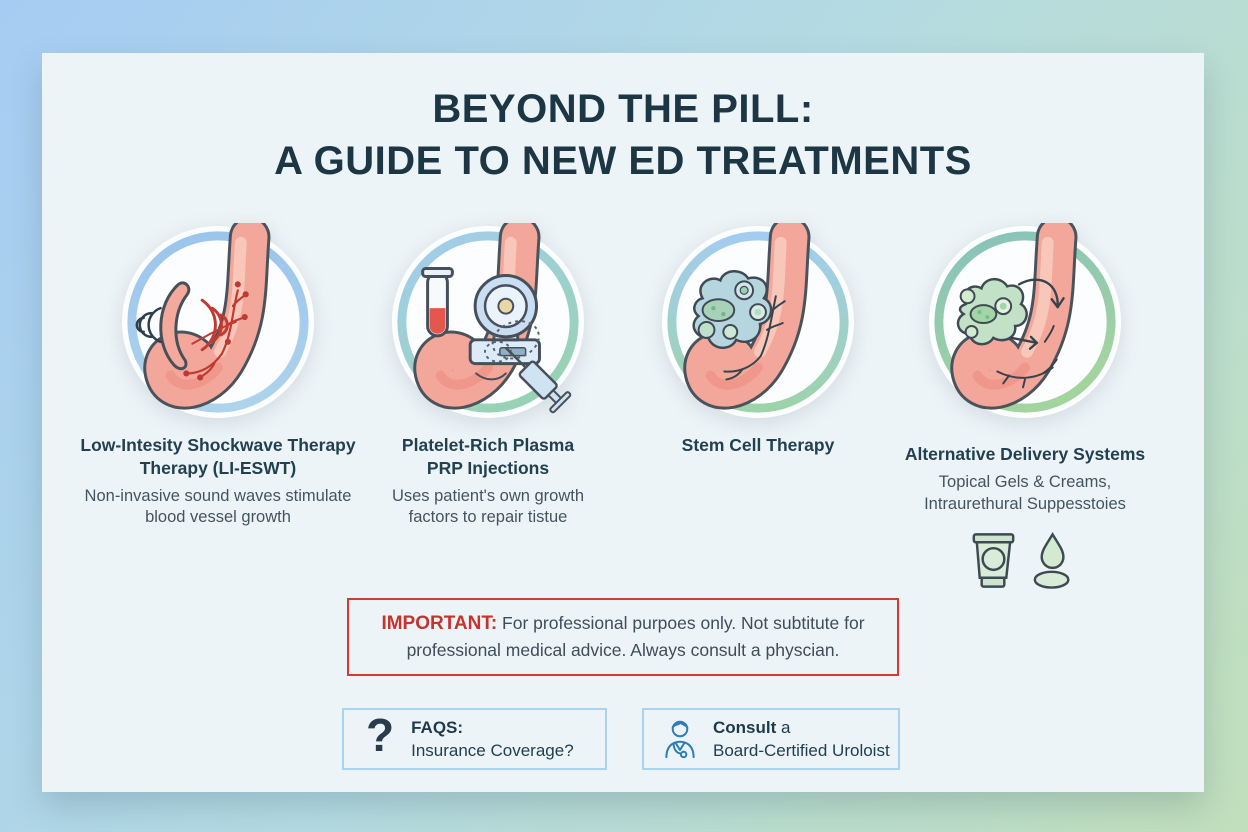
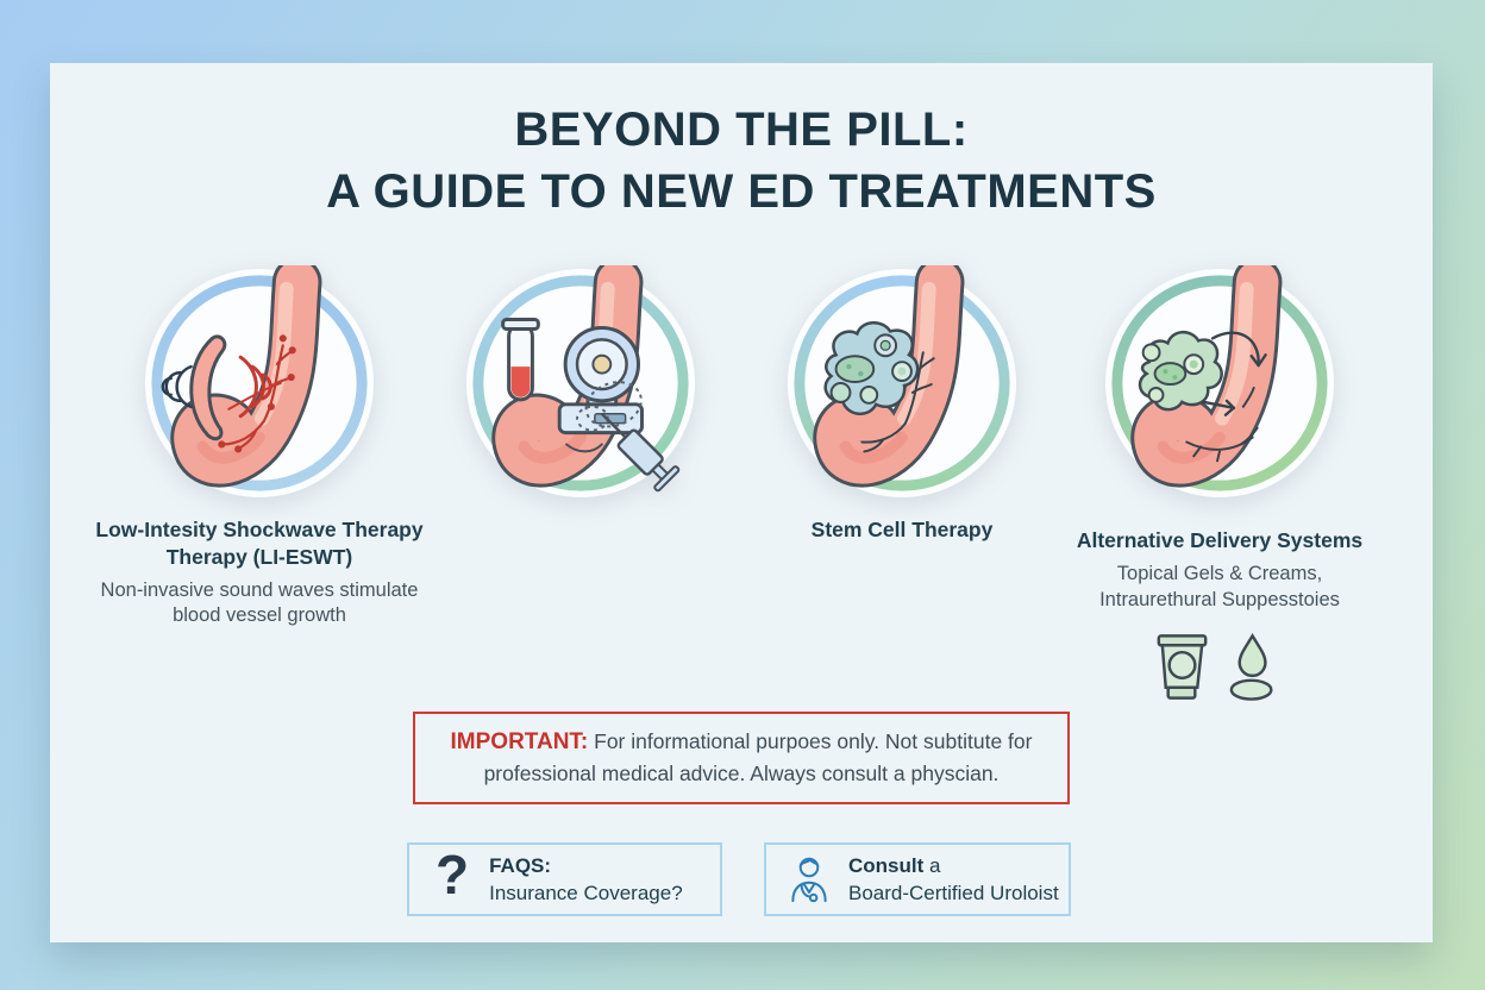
  BEYOND THE PILL:
  A GUIDE TO NEW ED TREATMENTS
  Low-Intesity Shockwave Therapy
  Therapy (LI-ESWT)
  Non-invasive sound waves stimulate
  blood vessel growth
- Platelet-Rich Plasma
- PRP Injections
- Uses patient's own growth
- factors to repair tistue
  Stem Cell Therapy
  Alternative Delivery Systems
  Topical Gels & Creams,
  Intraurethural Suppesstoies
- IMPORTANT: For professional purpoes only. Not subtitute for professional medical advice. Always consult a physcian.
+ IMPORTANT: For informational purpoes only. Not subtitute for professional medical advice. Always consult a physcian.
  ?
  FAQS:
  Insurance Coverage?
  Consult a
  Board-Certified Uroloist
